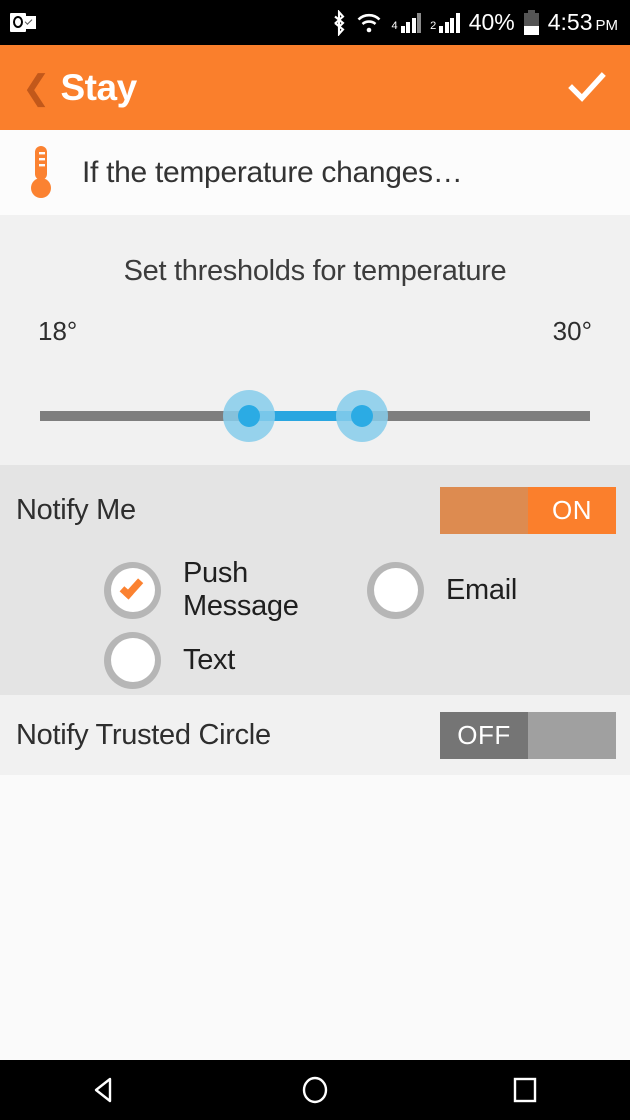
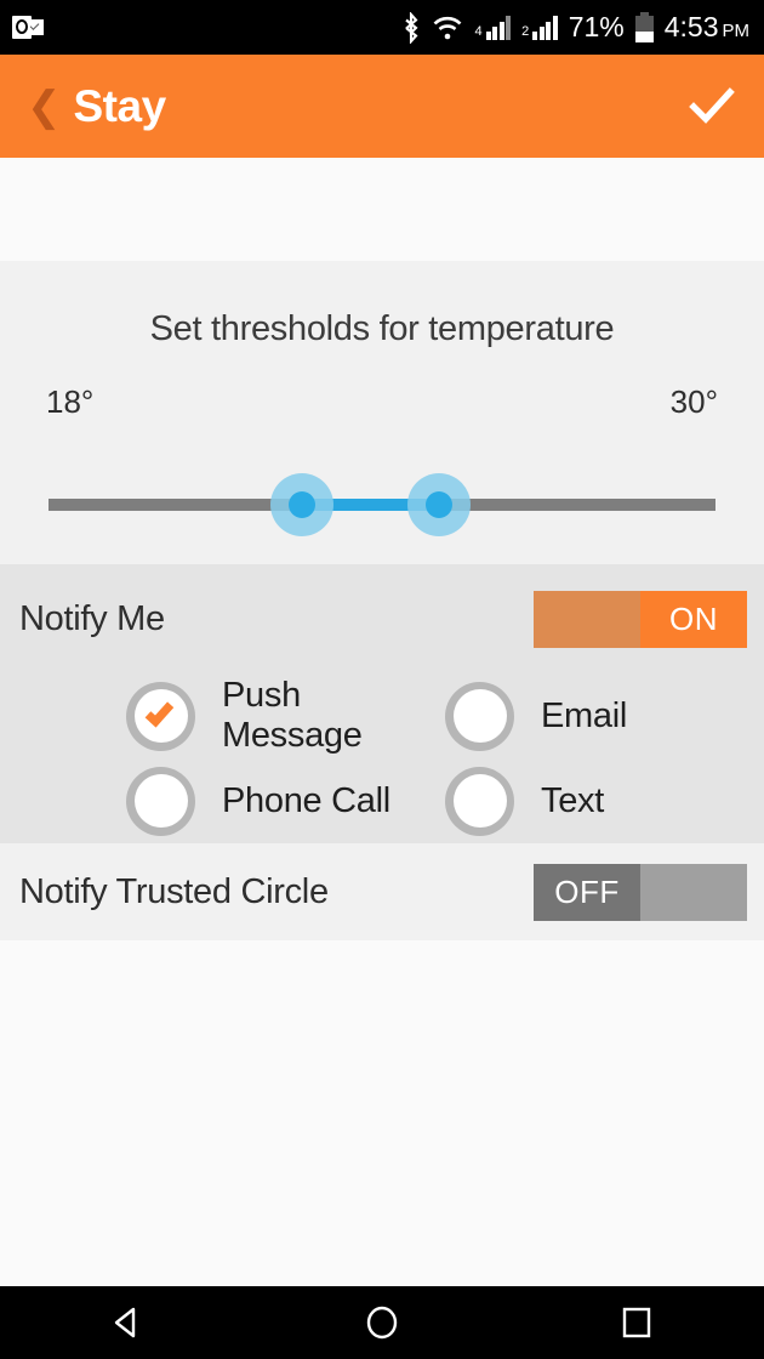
  4
  2
- 40%
+ 71%
  4:53 PM
  ❮
  Stay
- If the temperature changes…
  Set thresholds for temperature
  18°
  30°
  Notify Me
  ON
  Push Message
  Email
+ Phone Call
  Text
  Notify Trusted Circle
  OFF
